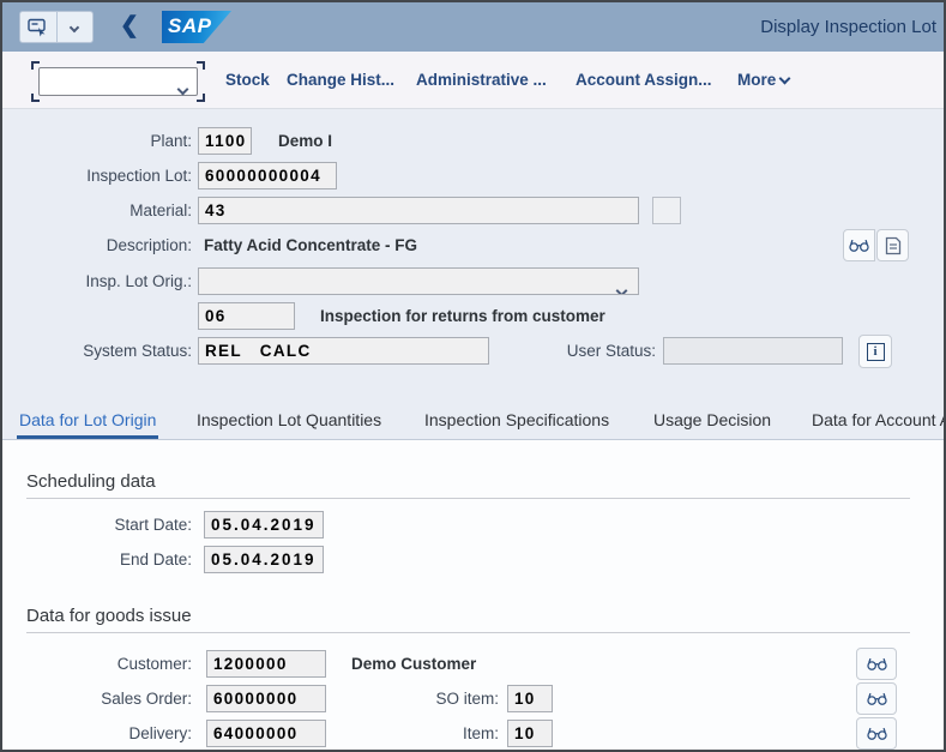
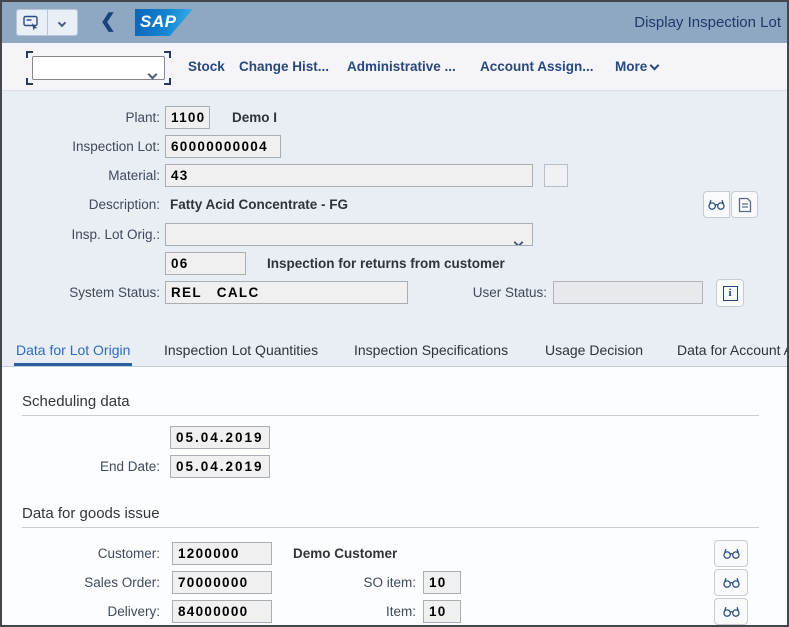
  ❮
  SAP
  Display Inspection Lot
  Stock
  Change Hist...
  Administrative ...
  Account Assign...
  More
  Plant:
  1100
  Demo I
  Inspection Lot:
  60000000004
  Material:
  43
  Description:
  Fatty Acid Concentrate - FG
  Insp. Lot Orig.:
  06
  Inspection for returns from customer
  System Status:
  REL CALC
  User Status:
  i
  Data for Lot Origin
  Inspection Lot Quantities
  Inspection Specifications
  Usage Decision
  Data for Account
  Scheduling data
- Start Date:
  05.04.2019
  End Date:
  05.04.2019
  Data for goods issue
  Customer:
  1200000
  Demo Customer
  Sales Order:
- 60000000
+ 70000000
  SO item:
  10
  Delivery:
- 64000000
+ 84000000
  Item:
  10
